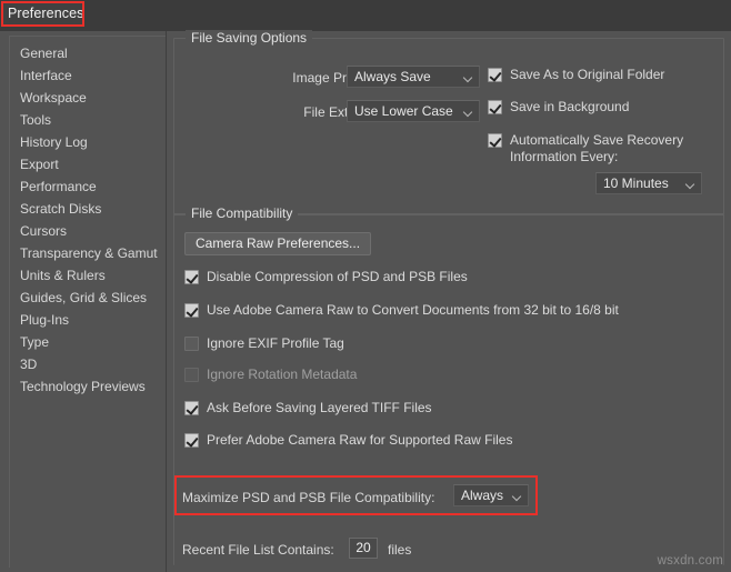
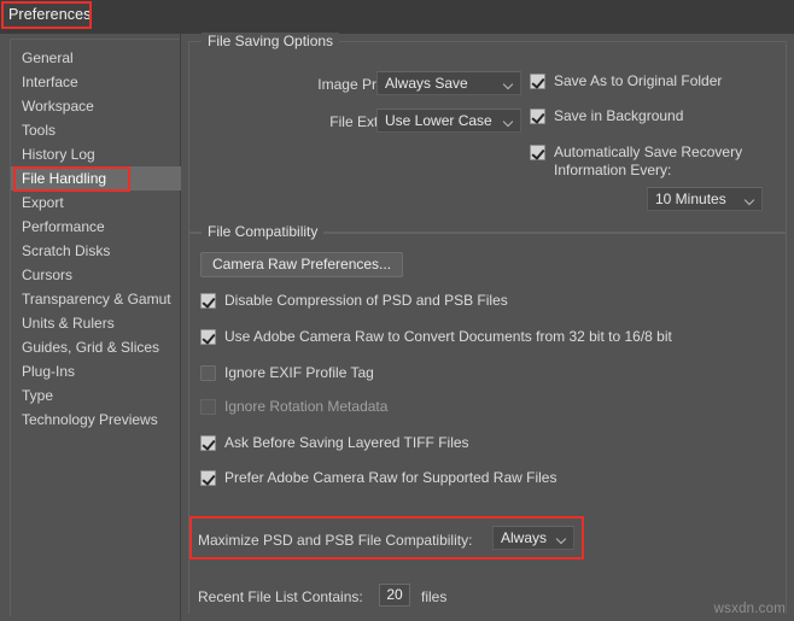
  Preferences
  General
  Interface
  Workspace
  Tools
  History Log
+ File Handling
  Export
  Performance
  Scratch Disks
  Cursors
  Transparency & Gamut
  Units & Rulers
  Guides, Grid & Slices
  Plug-Ins
  Type
- 3D
  Technology Previews
  File Saving Options
  Always Save
  Use Lower Case
  Save As to Original Folder
  Save in Background
  Automatically Save Recovery
  Information Every:
  10 Minutes
  File Compatibility
  Camera Raw Preferences...
  Disable Compression of PSD and PSB Files
  Use Adobe Camera Raw to Convert Documents from 32 bit to 16/8 bit
  Ignore EXIF Profile Tag
  Ignore Rotation Metadata
  Ask Before Saving Layered TIFF Files
  Prefer Adobe Camera Raw for Supported Raw Files
  Maximize PSD and PSB File Compatibility:
  Always
  Recent File List Contains:
  20
  files
  wsxdn.com
